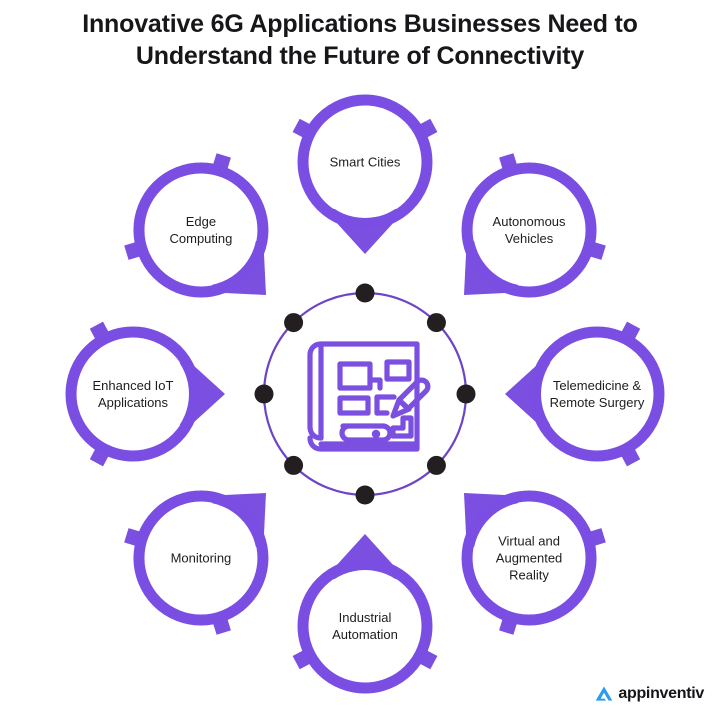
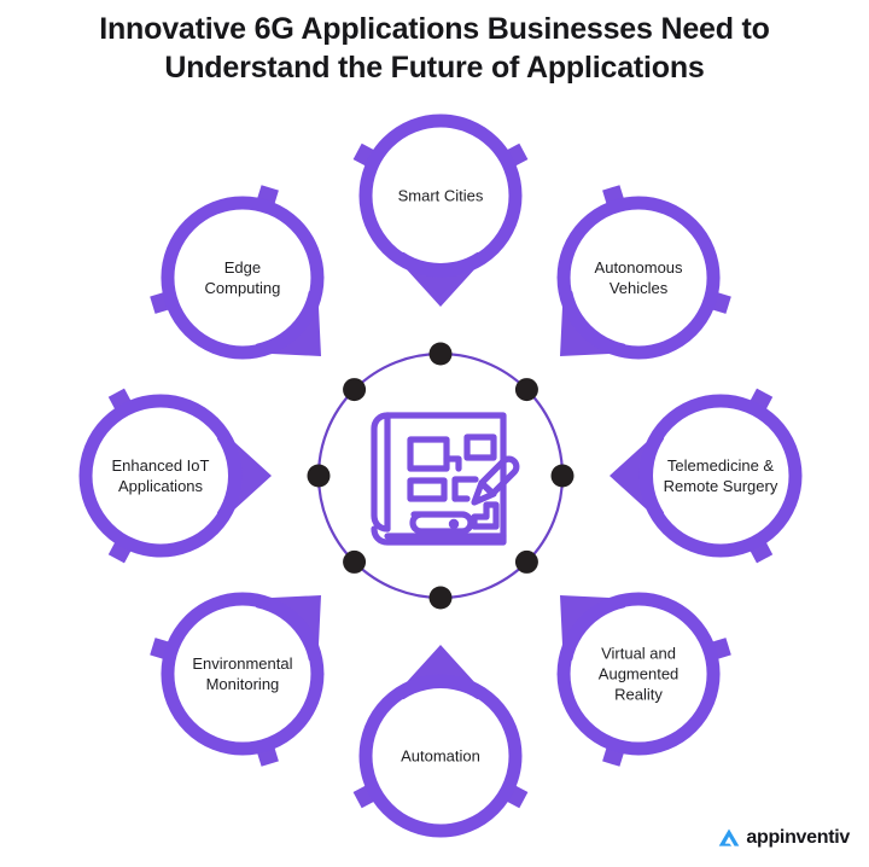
  Innovative 6G Applications Businesses Need to
- Understand the Future of Connectivity
+ Understand the Future of Applications
  Smart Cities
  Autonomous
  Vehicles
  Telemedicine &
  Remote Surgery
  Virtual and
  Augmented
  Reality
- Industrial
  Automation
+ Environmental
  Monitoring
  Enhanced IoT
  Applications
  Edge
  Computing
  appinventiv
